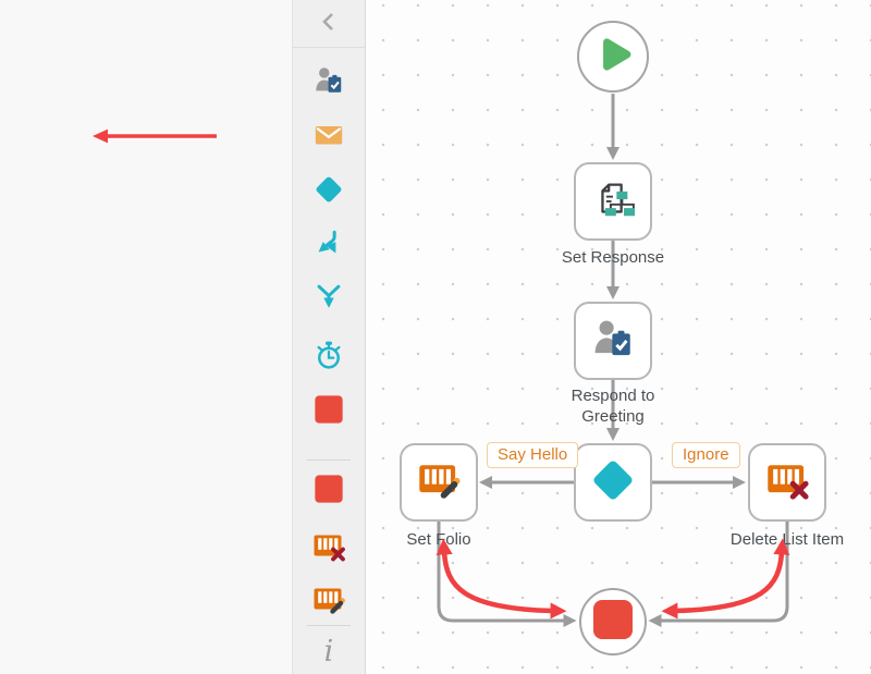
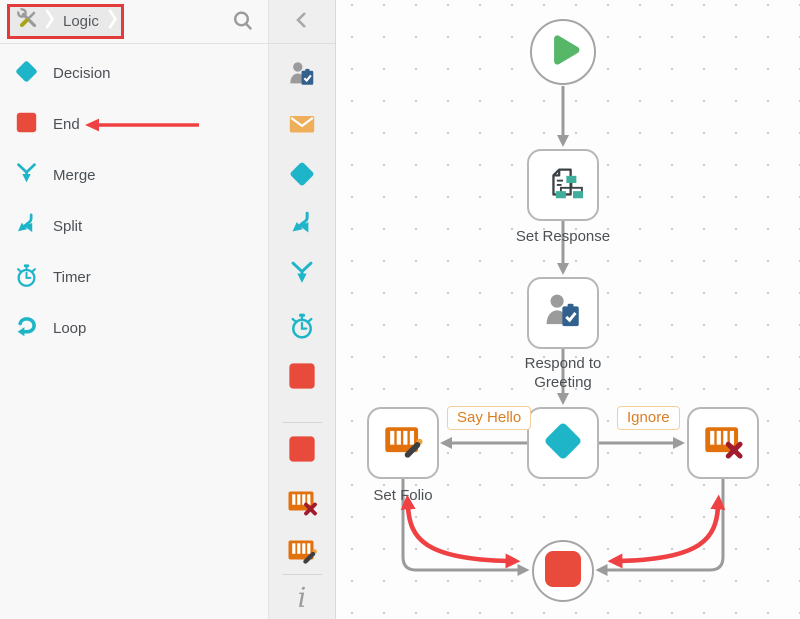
+ Logic
+ Decision
+ End
+ Merge
+ Split
+ Timer
+ Loop
  i
  Set Response
  Respond to Greeting
  Set Folio
- Delete List Item
  Say Hello
  Ignore
